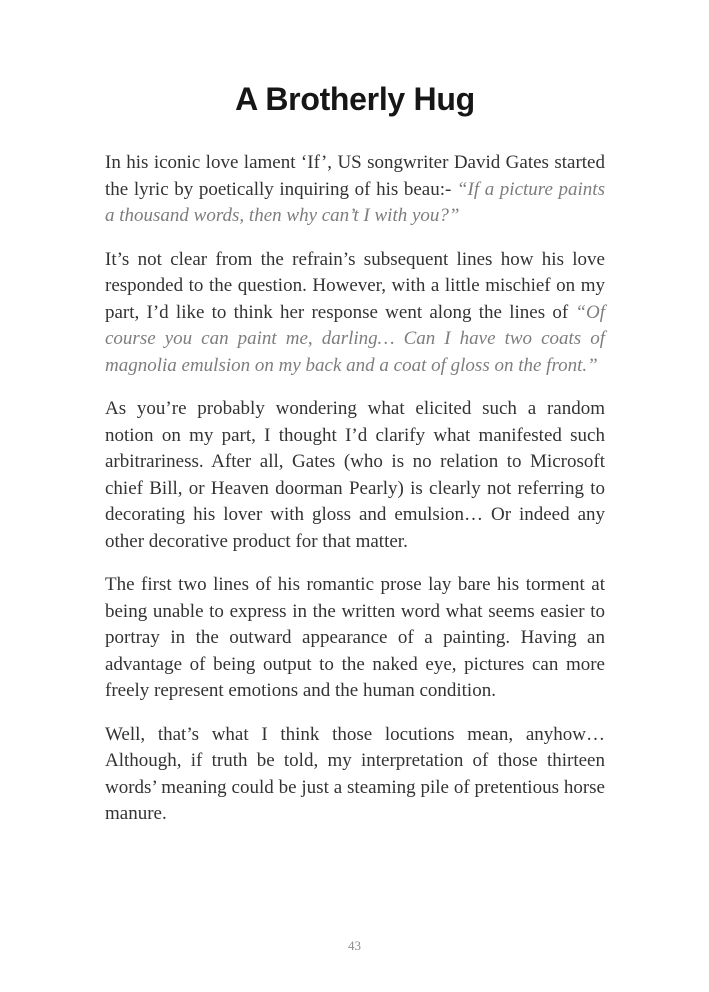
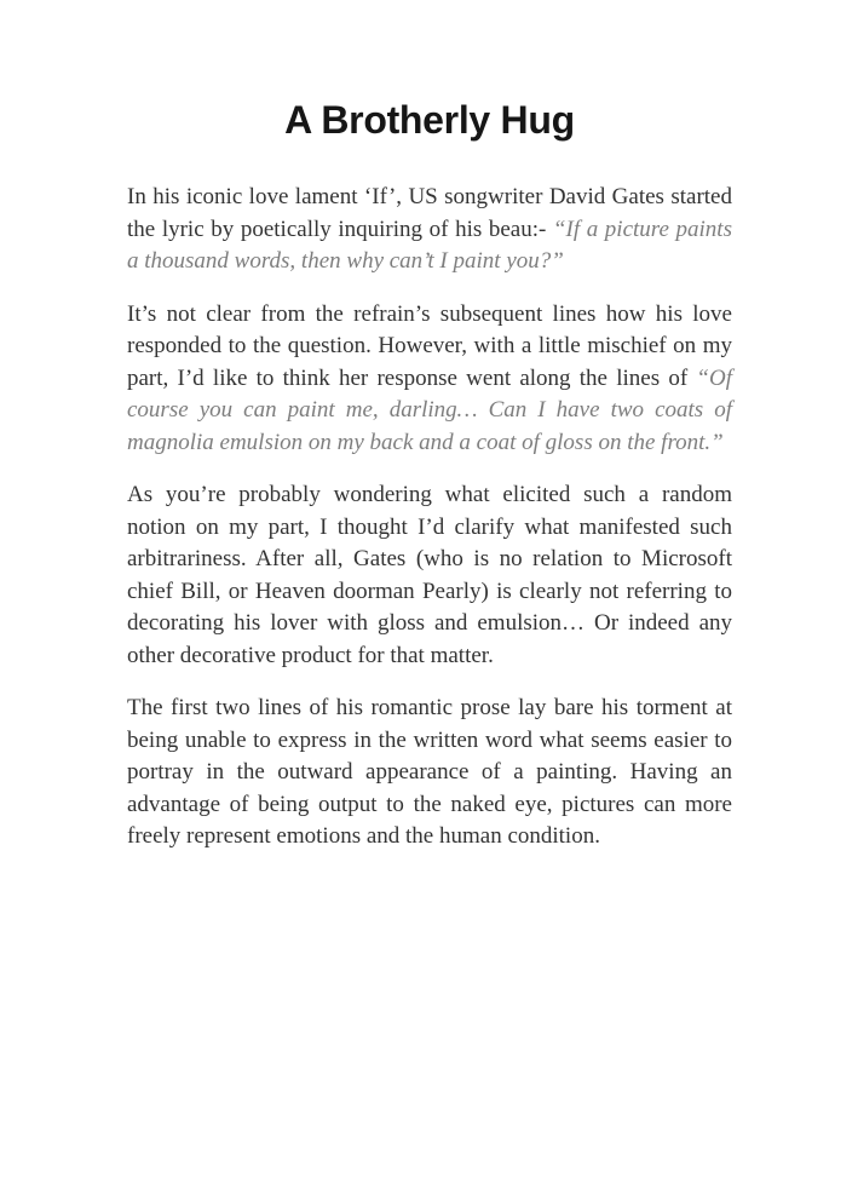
  A Brotherly Hug
- In his iconic love lament ‘If’, US songwriter David Gates started the lyric by poetically inquiring of his beau:- “If a picture paints a thousand words, then why can’t I with you?”
+ In his iconic love lament ‘If’, US songwriter David Gates started the lyric by poetically inquiring of his beau:- “If a picture paints a thousand words, then why can’t I paint you?”
  It’s not clear from the refrain’s subsequent lines how his love responded to the question. However, with a little mischief on my part, I’d like to think her response went along the lines of “Of course you can paint me, darling… Can I have two coats of magnolia emulsion on my back and a coat of gloss on the front.”
  As you’re probably wondering what elicited such a random notion on my part, I thought I’d clarify what manifested such arbitrariness. After all, Gates (who is no relation to Microsoft chief Bill, or Heaven doorman Pearly) is clearly not referring to decorating his lover with gloss and emulsion… Or indeed any other decorative product for that matter.
  The first two lines of his romantic prose lay bare his torment at being unable to express in the written word what seems easier to portray in the outward appearance of a painting. Having an advantage of being output to the naked eye, pictures can more freely represent emotions and the human condition.
- Well, that’s what I think those locutions mean, anyhow… Although, if truth be told, my interpretation of those thirteen words’ meaning could be just a steaming pile of pretentious horse manure.
- 43
